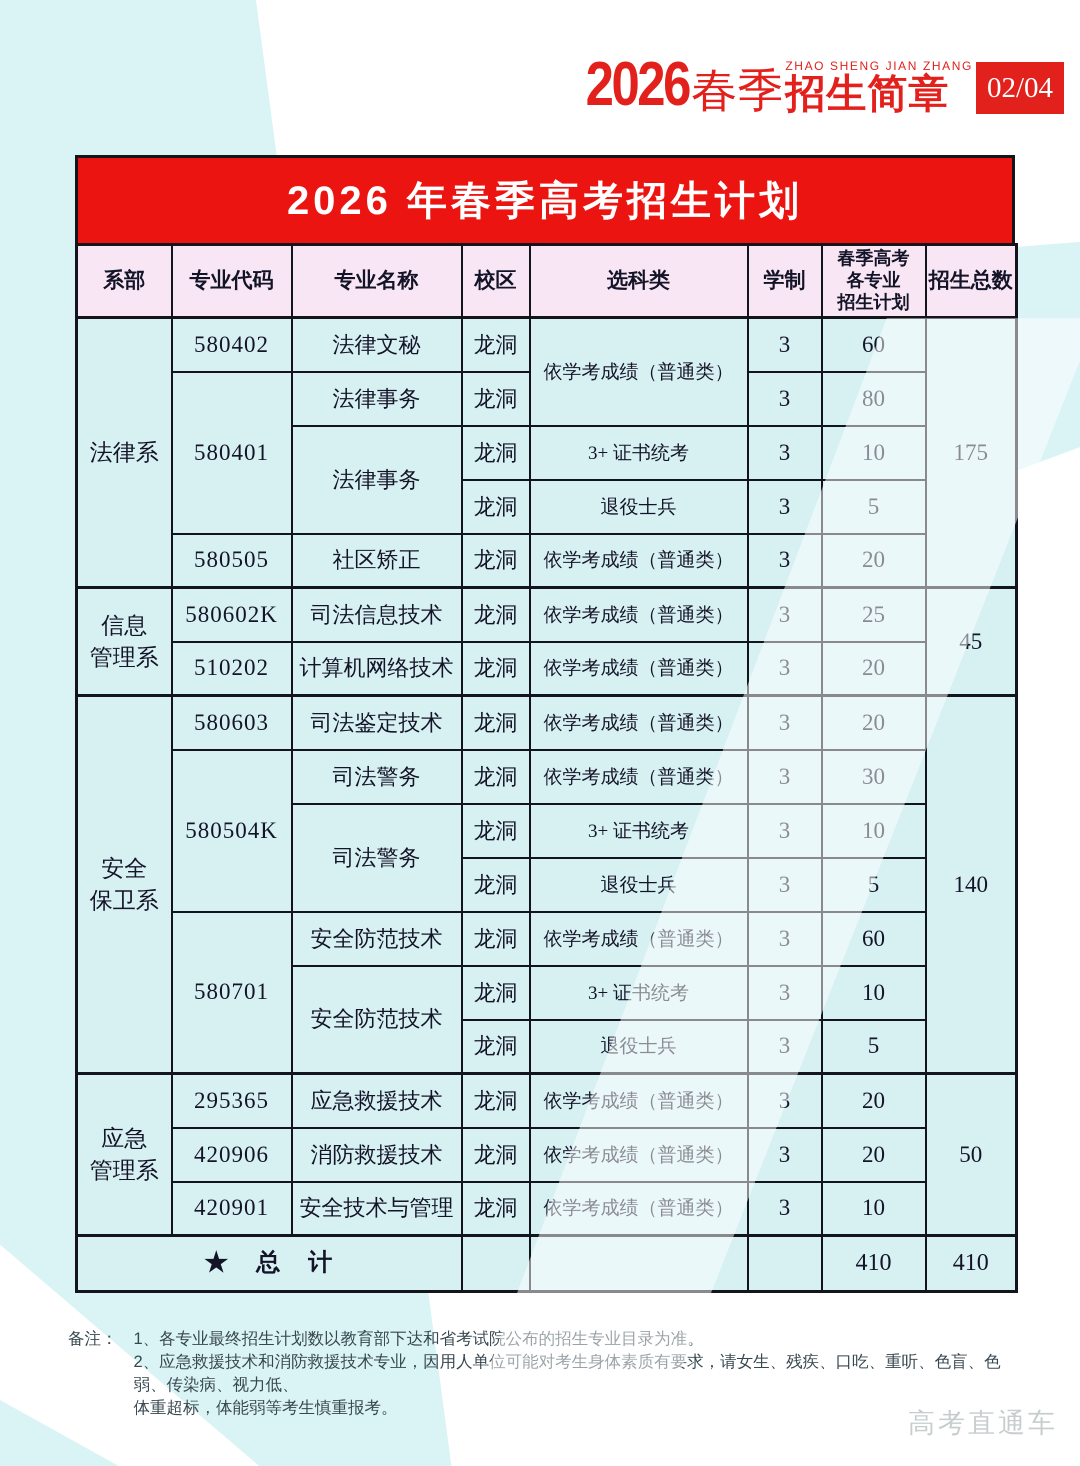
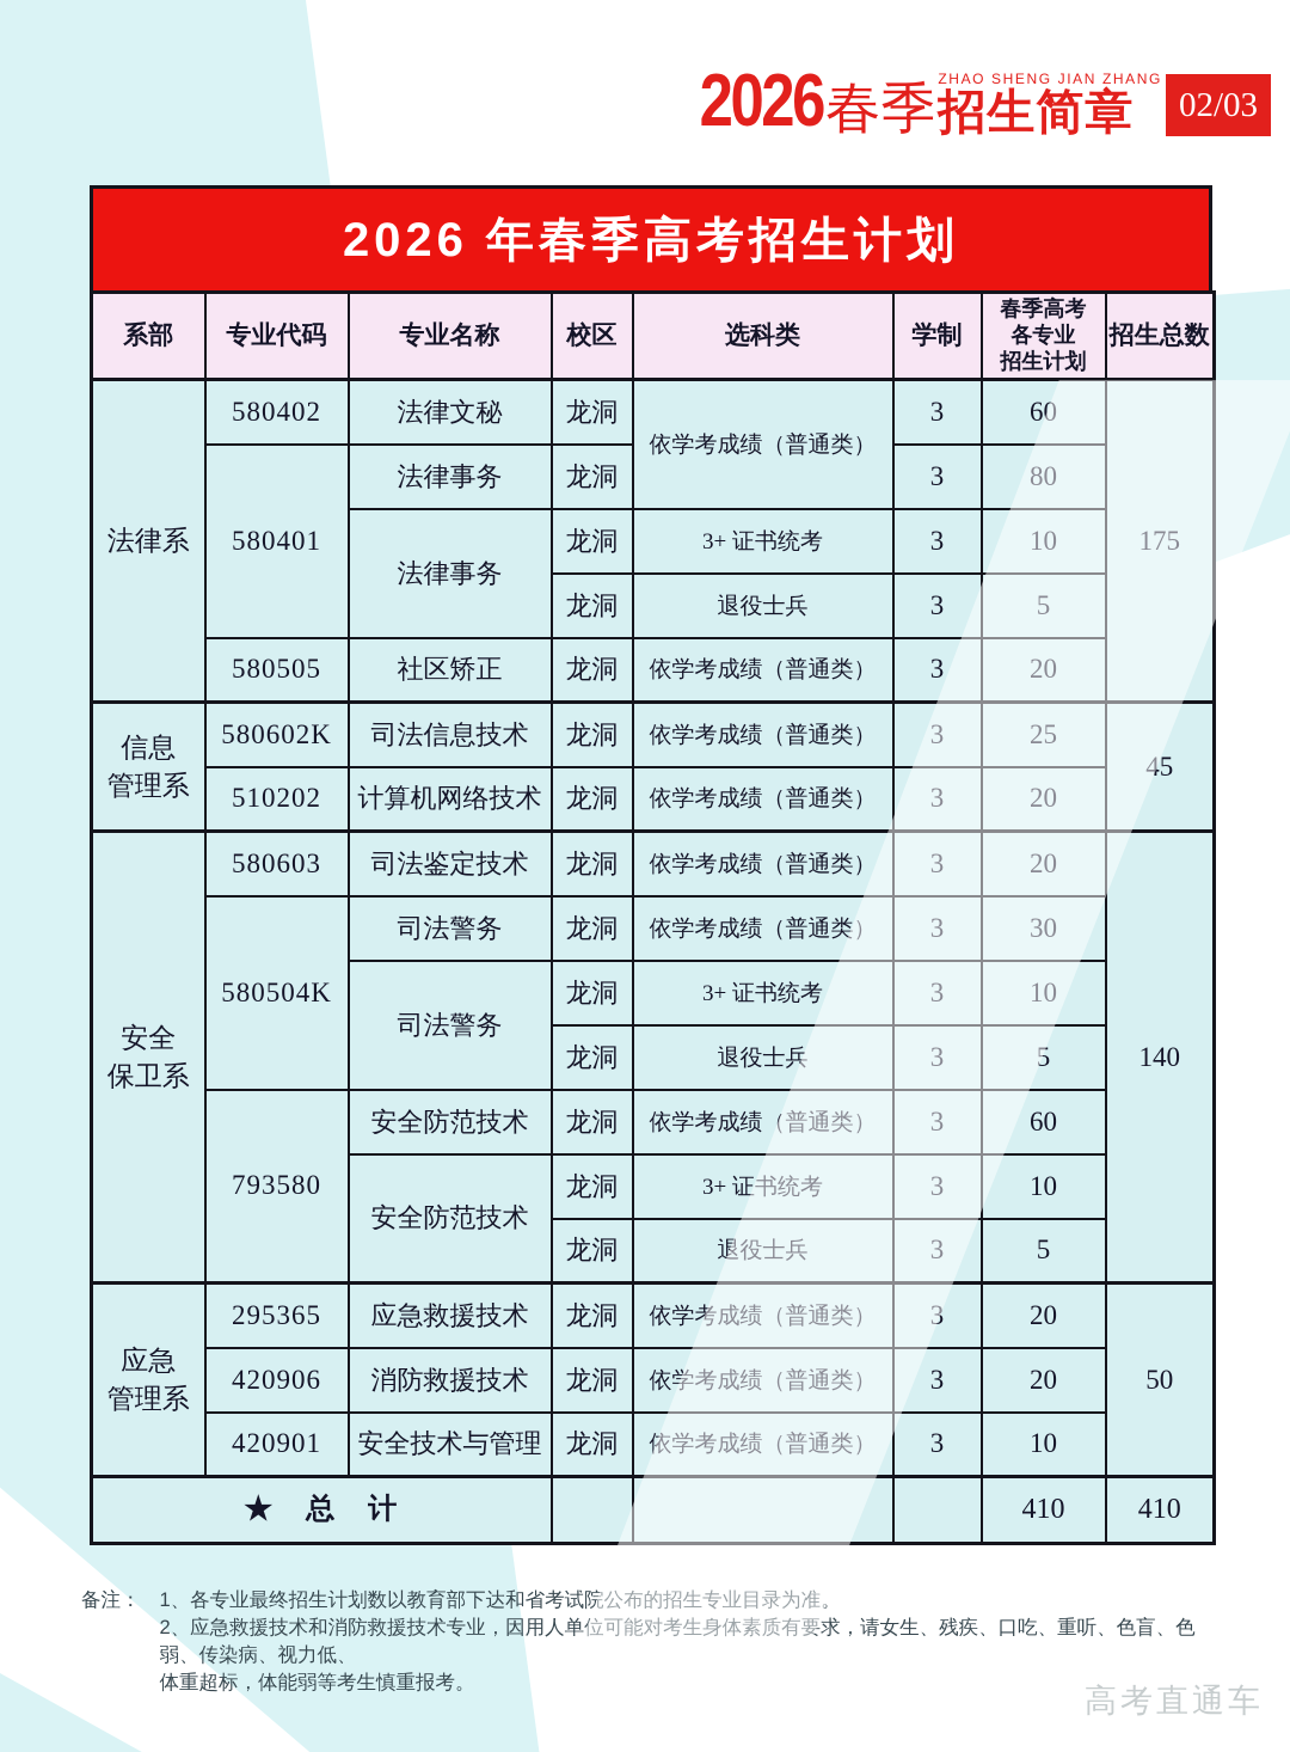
  2026
  春季
  ZHAO SHENG JIAN ZHANG
  招生简章
- 02/04
+ 02/03
  2026 年春季高考招生计划
  系部	专业代码	专业名称	校区	选科类	学制	春季高考 各专业 招生计划	招生总数
  法律系	580402	法律文秘	龙洞	依学考成绩（普通类）	3	60	175
  580401	法律事务	龙洞	3	80
  法律事务	龙洞	3+ 证书统考	3	10
  龙洞	退役士兵	3	5
  580505	社区矫正	龙洞	依学考成绩（普通类）	3	20
  信息 管理系	580602K	司法信息技术	龙洞	依学考成绩（普通类）	3	25	45
  510202	计算机网络技术	龙洞	依学考成绩（普通类）	3	20
  安全 保卫系	580603	司法鉴定技术	龙洞	依学考成绩（普通类）	3	20	140
  580504K	司法警务	龙洞	依学考成绩（普通类）	3	30
  司法警务	龙洞	3+ 证书统考	3	10
  龙洞	退役士兵	3	5
- 580701	安全防范技术	龙洞	依学考成绩（普通类）	3	60
+ 793580	安全防范技术	龙洞	依学考成绩（普通类）	3	60
  安全防范技术	龙洞	3+ 证书统考	3	10
  龙洞	退役士兵	3	5
  应急 管理系	295365	应急救援技术	龙洞	依学考成绩（普通类）	3	20	50
  420906	消防救援技术	龙洞	依学考成绩（普通类）	3	20
  420901	安全技术与管理	龙洞	依学考成绩（普通类）	3	10
  ★ 总 计				410	410
  备注：
  1、各专业最终招生计划数以教育部下达和省考试院公布的招生专业目录为准。
  2、应急救援技术和消防救援技术专业，因用人单位可能对考生身体素质有要求，请女生、残疾、口吃、重听、色盲、色弱、传染病、视力低、
  体重超标，体能弱等考生慎重报考。
  高考直通车
